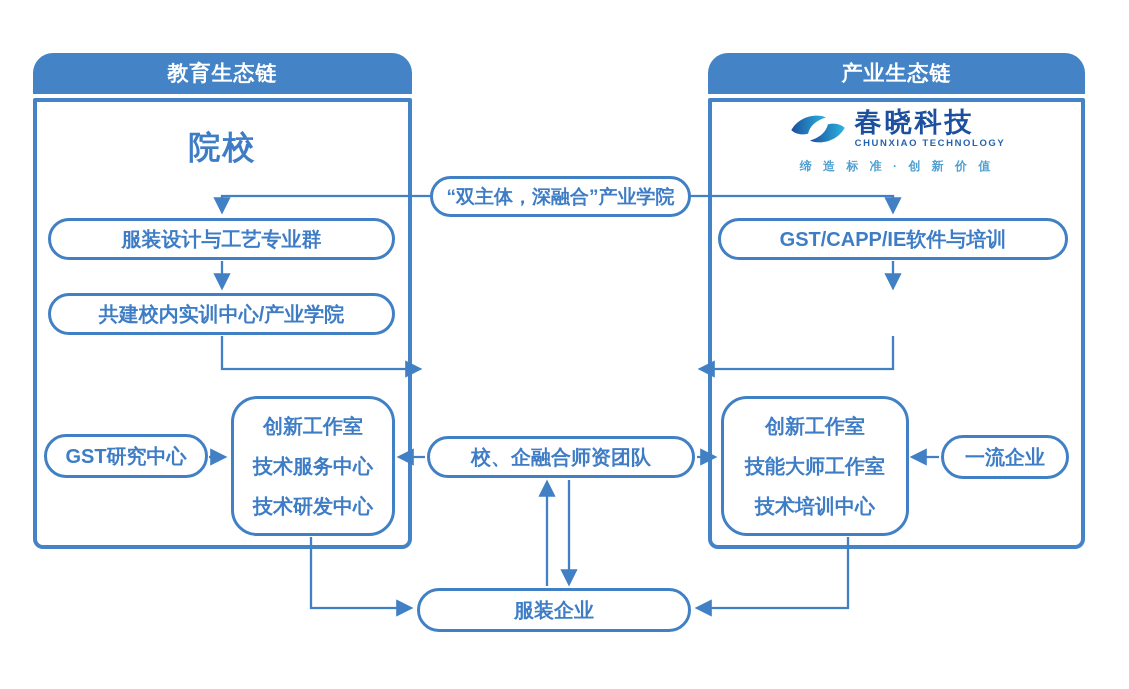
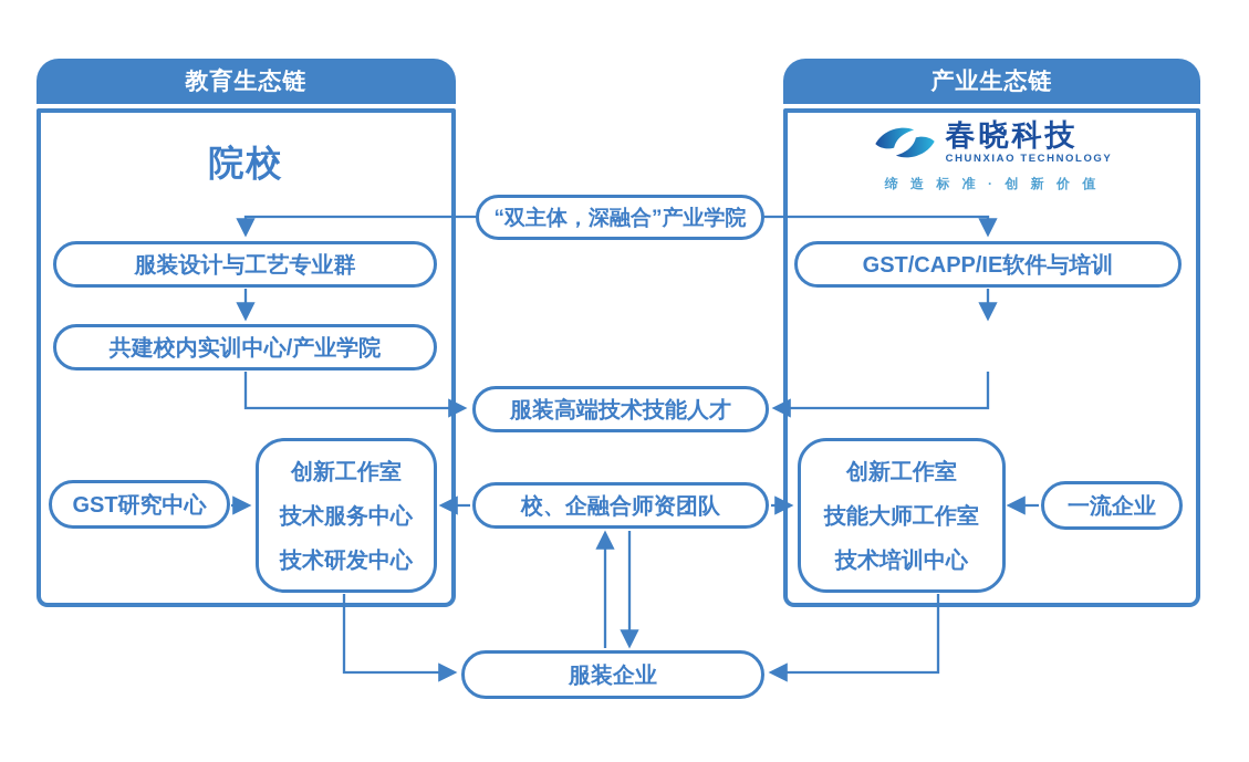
  教育生态链
  产业生态链
  院校
  春晓科技
  CHUNXIAO TECHNOLOGY
  缔 造 标 准 · 创 新 价 值
  服装设计与工艺专业群
  共建校内实训中心/产业学院
  GST研究中心
  创新工作室
  技术服务中心
  技术研发中心
  “双主体，深融合”产业学院
+ 服装高端技术技能人才
  校、企融合师资团队
  服装企业
  GST/CAPP/IE软件与培训
  创新工作室
  技能大师工作室
  技术培训中心
  一流企业
